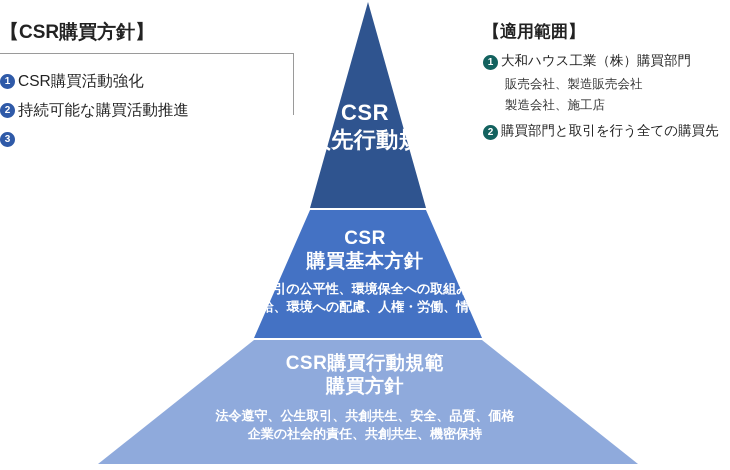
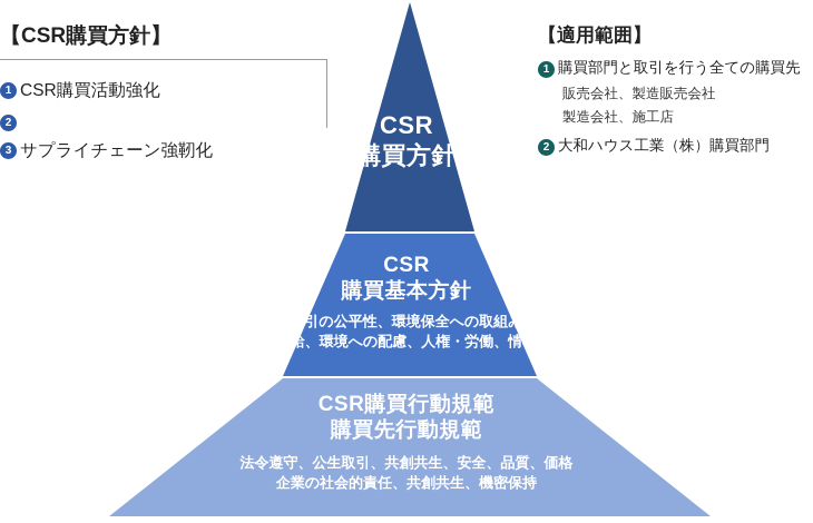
  CSR
- 購買先行動規範
+ 購買方針
  CSR
  購買基本方針
  取引の公平性、環境保全への取組み
  安定供給、環境への配慮、人権・労働、情報保護
  CSR購買行動規範
- 購買方針
+ 購買先行動規範
  法令遵守、公生取引、共創共生、安全、品質、価格
  企業の社会的責任、共創共生、機密保持
  【CSR購買方針】
  1
  CSR購買活動強化
  2
- 持続可能な購買活動推進
  3
+ サプライチェーン強靭化
  【適用範囲】
  1
- 大和ハウス工業（株）購買部門
+ 購買部門と取引を行う全ての購買先
  販売会社、製造販売会社
  製造会社、施工店
  2
- 購買部門と取引を行う全ての購買先
+ 大和ハウス工業（株）購買部門
